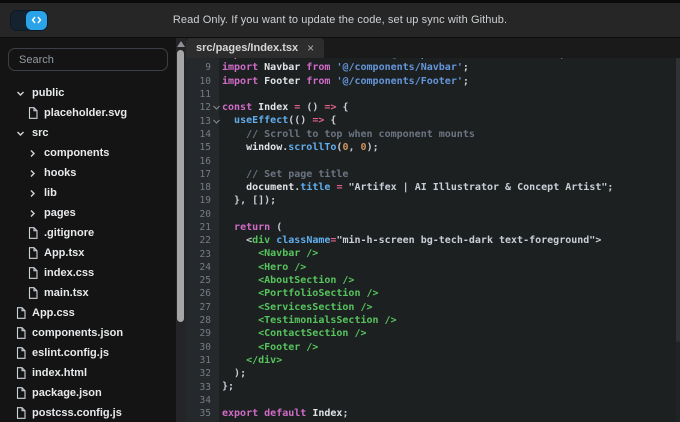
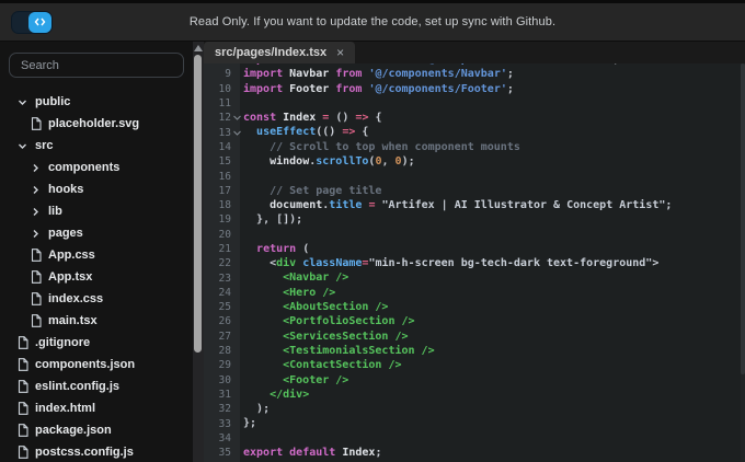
  Read Only. If you want to update the code, set up sync with Github.
  Search
  public
  placeholder.svg
  src
  components
  hooks
  lib
  pages
- .gitignore
+ App.css
  App.tsx
  index.css
  main.tsx
- App.css
+ .gitignore
  components.json
  eslint.config.js
  index.html
  package.json
  postcss.config.js
  src/pages/Index.tsx
  ×
  9
  import Navbar from '@/components/Navbar';
  10
  import Footer from '@/components/Footer';
  11
  12
  const Index = () => {
  13
  useEffect(() => {
  14
  // Scroll to top when component mounts
  15
  window.scrollTo(0, 0);
  16
  17
  // Set page title
  18
  document.title = "Artifex | AI Illustrator & Concept Artist";
  19
  }, []);
  20
  21
  return (
  22
  <div className="min-h-screen bg-tech-dark text-foreground">
  23
  <Navbar />
  24
  <Hero />
  25
  <AboutSection />
  26
  <PortfolioSection />
  27
  <ServicesSection />
  28
  <TestimonialsSection />
  29
  <ContactSection />
  30
  <Footer />
  31
  </div>
  32
  );
  33
  };
  34
  35
  export default Index;
